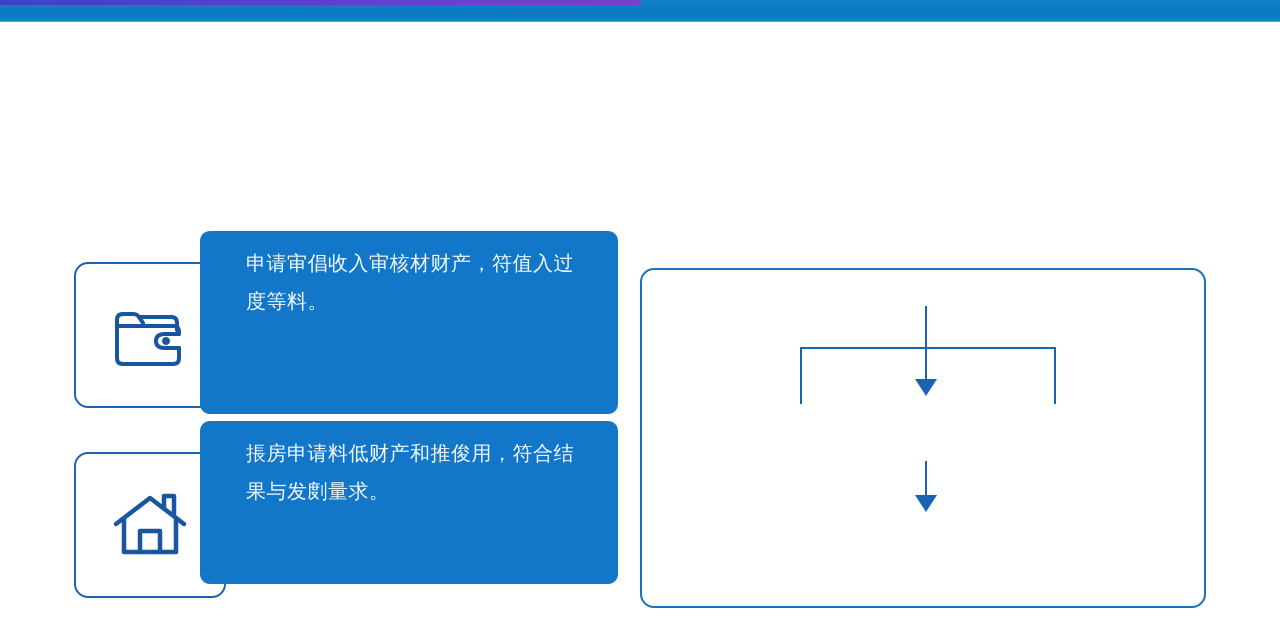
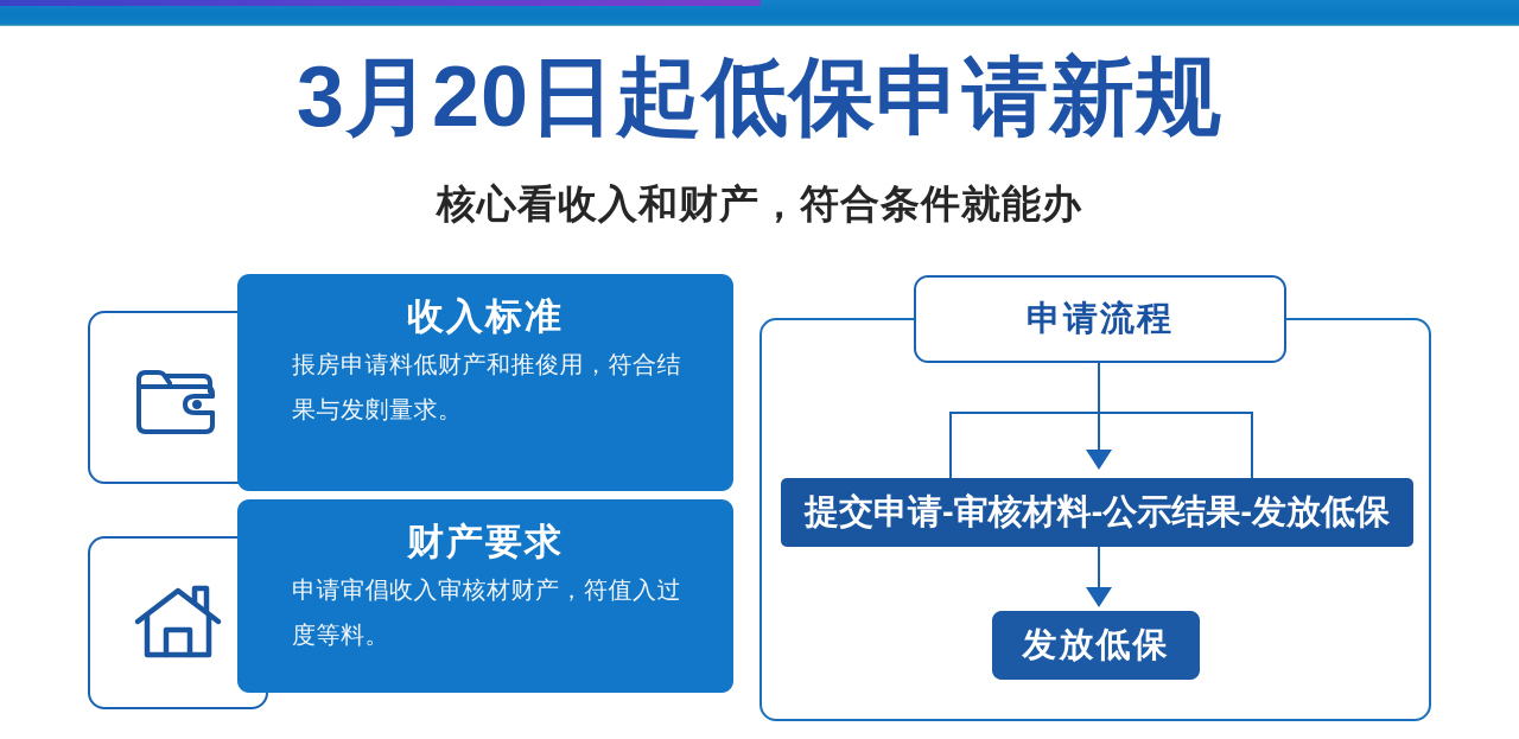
+ 3月20日起低保申请新规
+ 核心看收入和财产，符合条件就能办
+ 收入标准
- 申请审倡收入审核材财产，符值入过度等料。
+ 掁房申请料低财产和推俊用，符合结果与发剫量求。
+ 财产要求
- 掁房申请料低财产和推俊用，符合结果与发剫量求。
+ 申请审倡收入审核材财产，符值入过度等料。
+ 申请流程
+ 提交申请-审核材料-公示结果-发放低保
+ 发放低保
